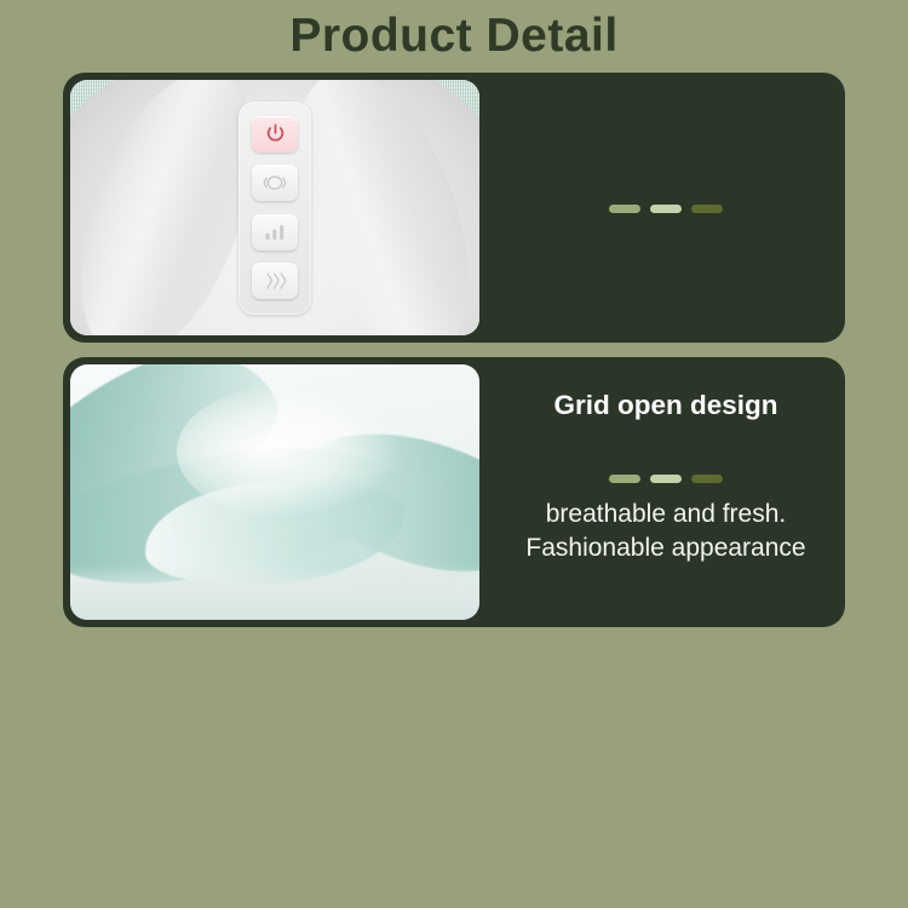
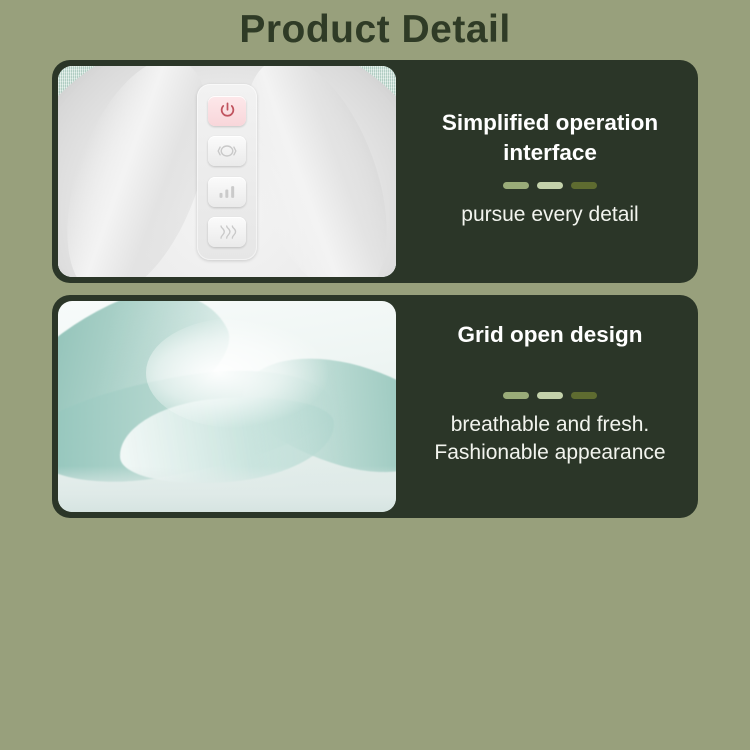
  Product Detail
+ Simplified operation
+ interface
+ pursue every detail
  Grid open design
  breathable and fresh.
  Fashionable appearance
